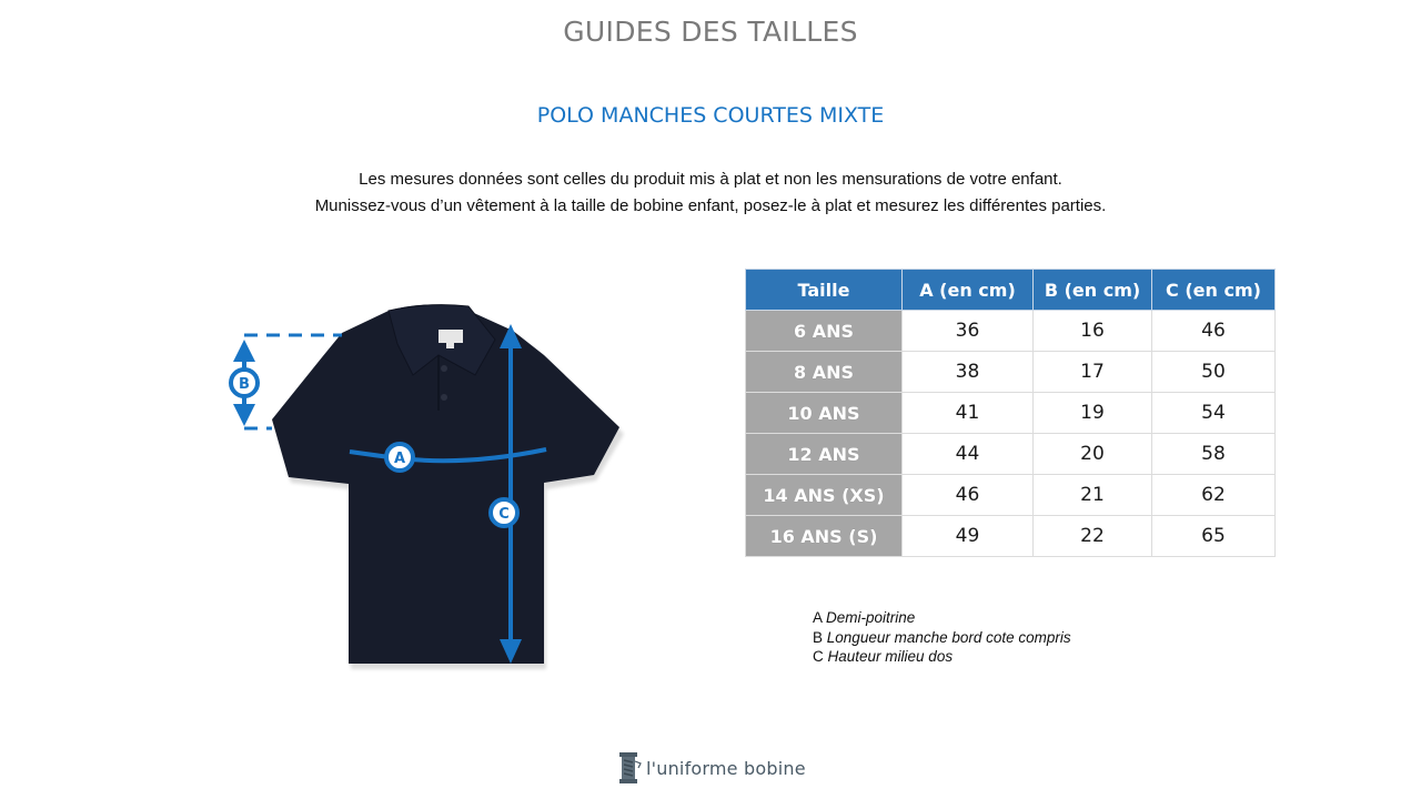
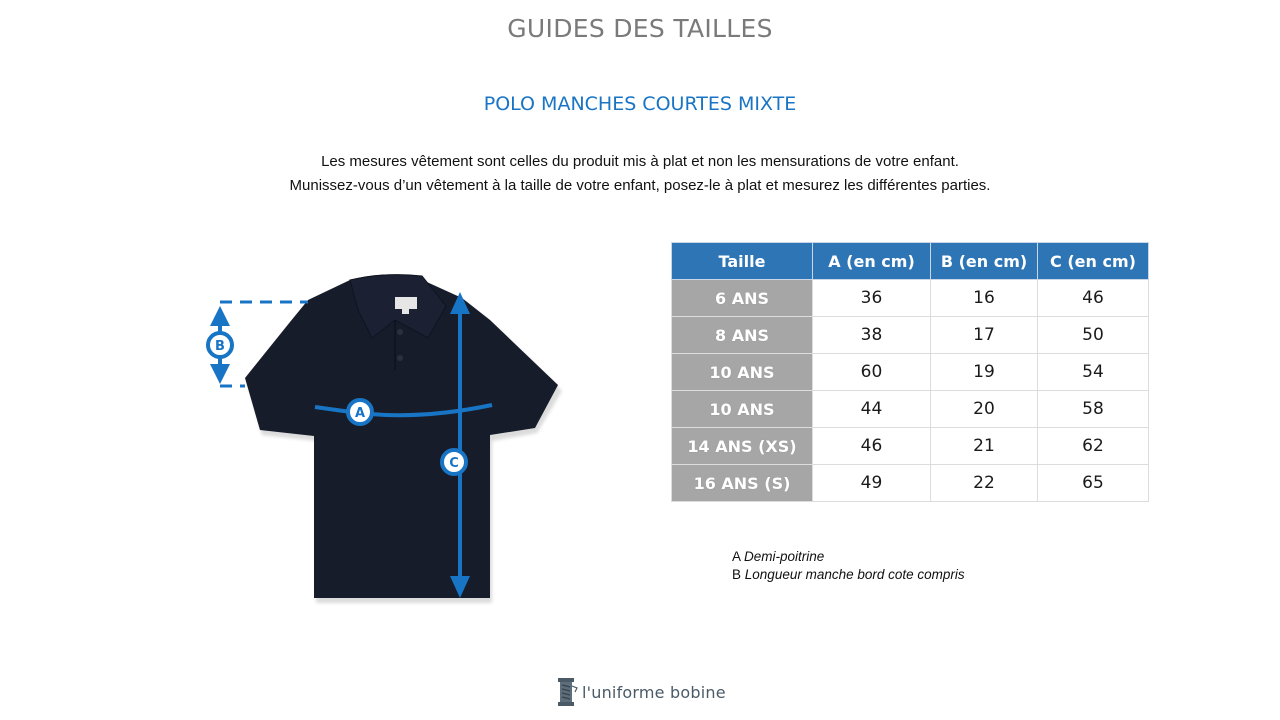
  GUIDES DES TAILLES
  POLO MANCHES COURTES MIXTE
- Les mesures données sont celles du produit mis à plat et non les mensurations de votre enfant.
+ Les mesures vêtement sont celles du produit mis à plat et non les mensurations de votre enfant.
- Munissez-vous d’un vêtement à la taille de bobine enfant, posez-le à plat et mesurez les différentes parties.
+ Munissez-vous d’un vêtement à la taille de votre enfant, posez-le à plat et mesurez les différentes parties.
  B
  A
  C
  Taille	A (en cm)	B (en cm)	C (en cm)
  6 ANS	36	16	46
  8 ANS	38	17	50
- 10 ANS	41	19	54
+ 10 ANS	60	19	54
- 12 ANS	44	20	58
+ 10 ANS	44	20	58
  14 ANS (XS)	46	21	62
  16 ANS (S)	49	22	65
  A Demi-poitrine
  B Longueur manche bord cote compris
- C Hauteur milieu dos
  l'uniforme bobine
